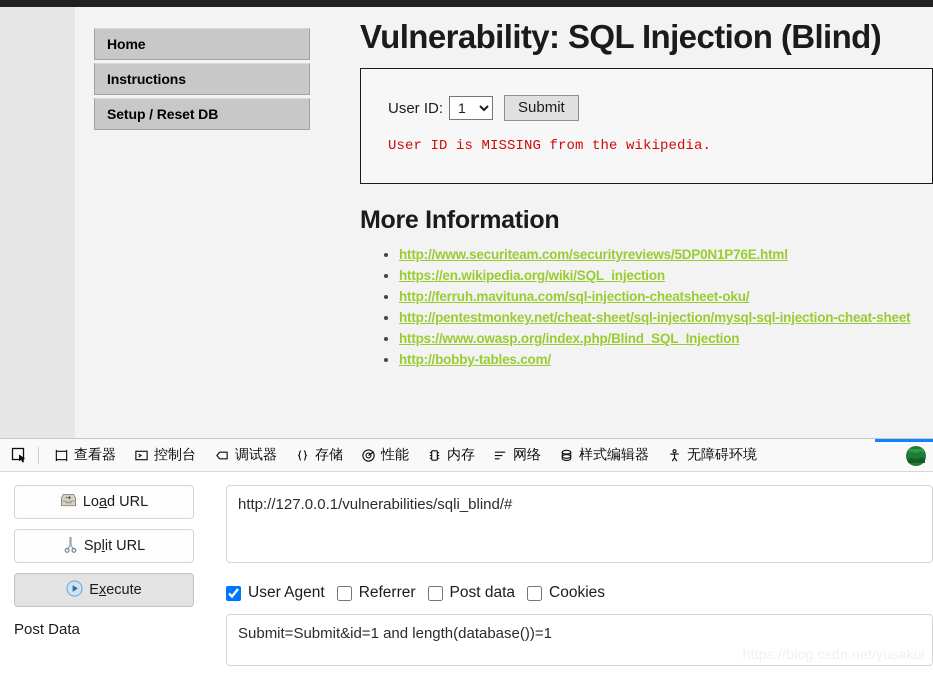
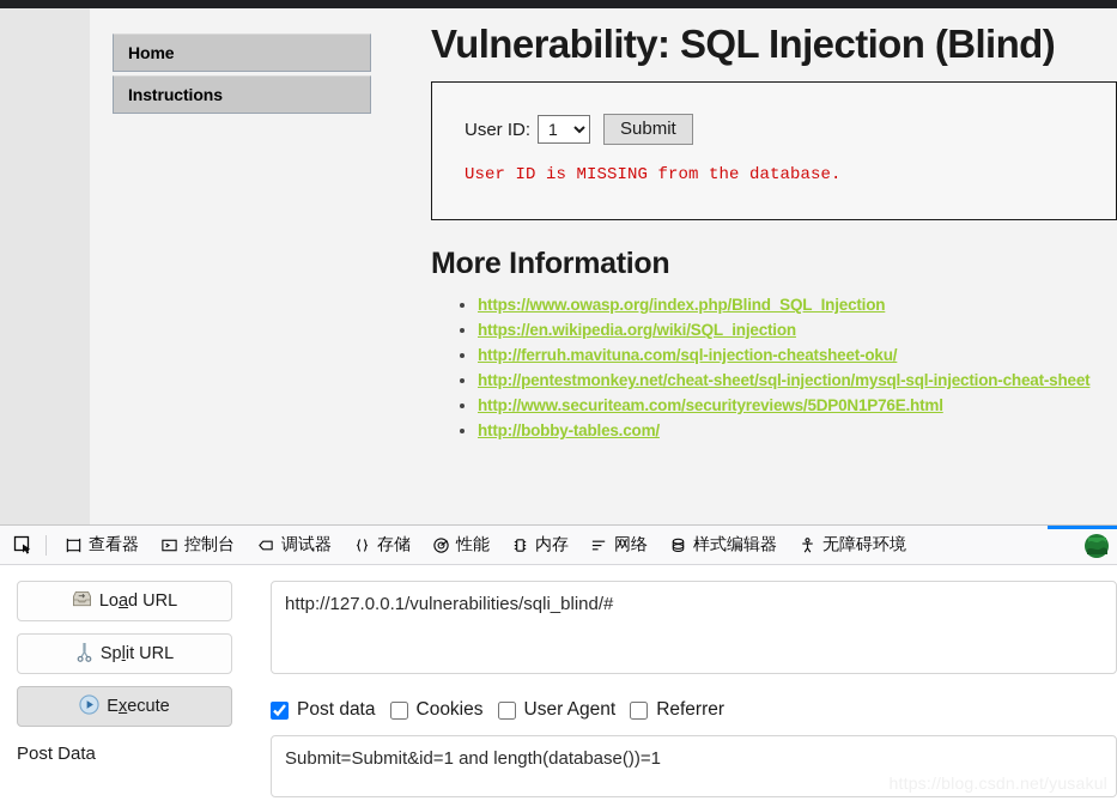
  Home
  Instructions
- Setup / Reset DB
  Vulnerability: SQL Injection (Blind)
  User ID:
  1
  Submit
- User ID is MISSING from the wikipedia.
+ User ID is MISSING from the database.
  More Information
- http://www.securiteam.com/securityreviews/5DP0N1P76E.html
+ https://www.owasp.org/index.php/Blind_SQL_Injection
  https://en.wikipedia.org/wiki/SQL_injection
  http://ferruh.mavituna.com/sql-injection-cheatsheet-oku/
  http://pentestmonkey.net/cheat-sheet/sql-injection/mysql-sql-injection-cheat-sheet
- https://www.owasp.org/index.php/Blind_SQL_Injection
+ http://www.securiteam.com/securityreviews/5DP0N1P76E.html
  http://bobby-tables.com/
  查看器
  控制台
  调试器
  存储
  性能
  内存
  网络
  样式编辑器
  无障碍环境
  Load URL
  Split URL
  Execute
  Post Data
  http://127.0.0.1/vulnerabilities/sqli_blind/#
- User Agent
+ Post data
- Referrer
+ Cookies
- Post data
+ User Agent
- Cookies
+ Referrer
  Submit=Submit&id=1 and length(database())=1
